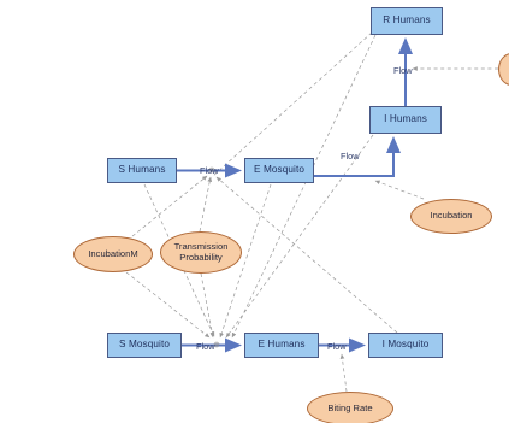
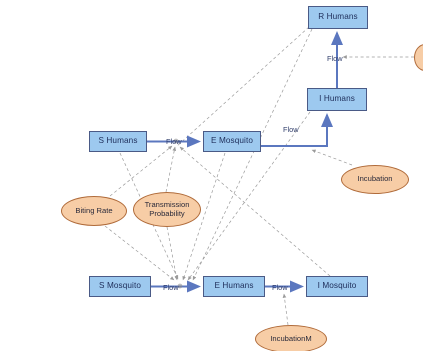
  R Humans
  I Humans
  S Humans
  E Mosquito
  S Mosquito
  E Humans
  I Mosquito
  Incubation
- IncubationM
+ Biting Rate
  Transmission Probability
- Biting Rate
+ IncubationM
  Flow
  Flow
  Flow
  Flow
  Flow
